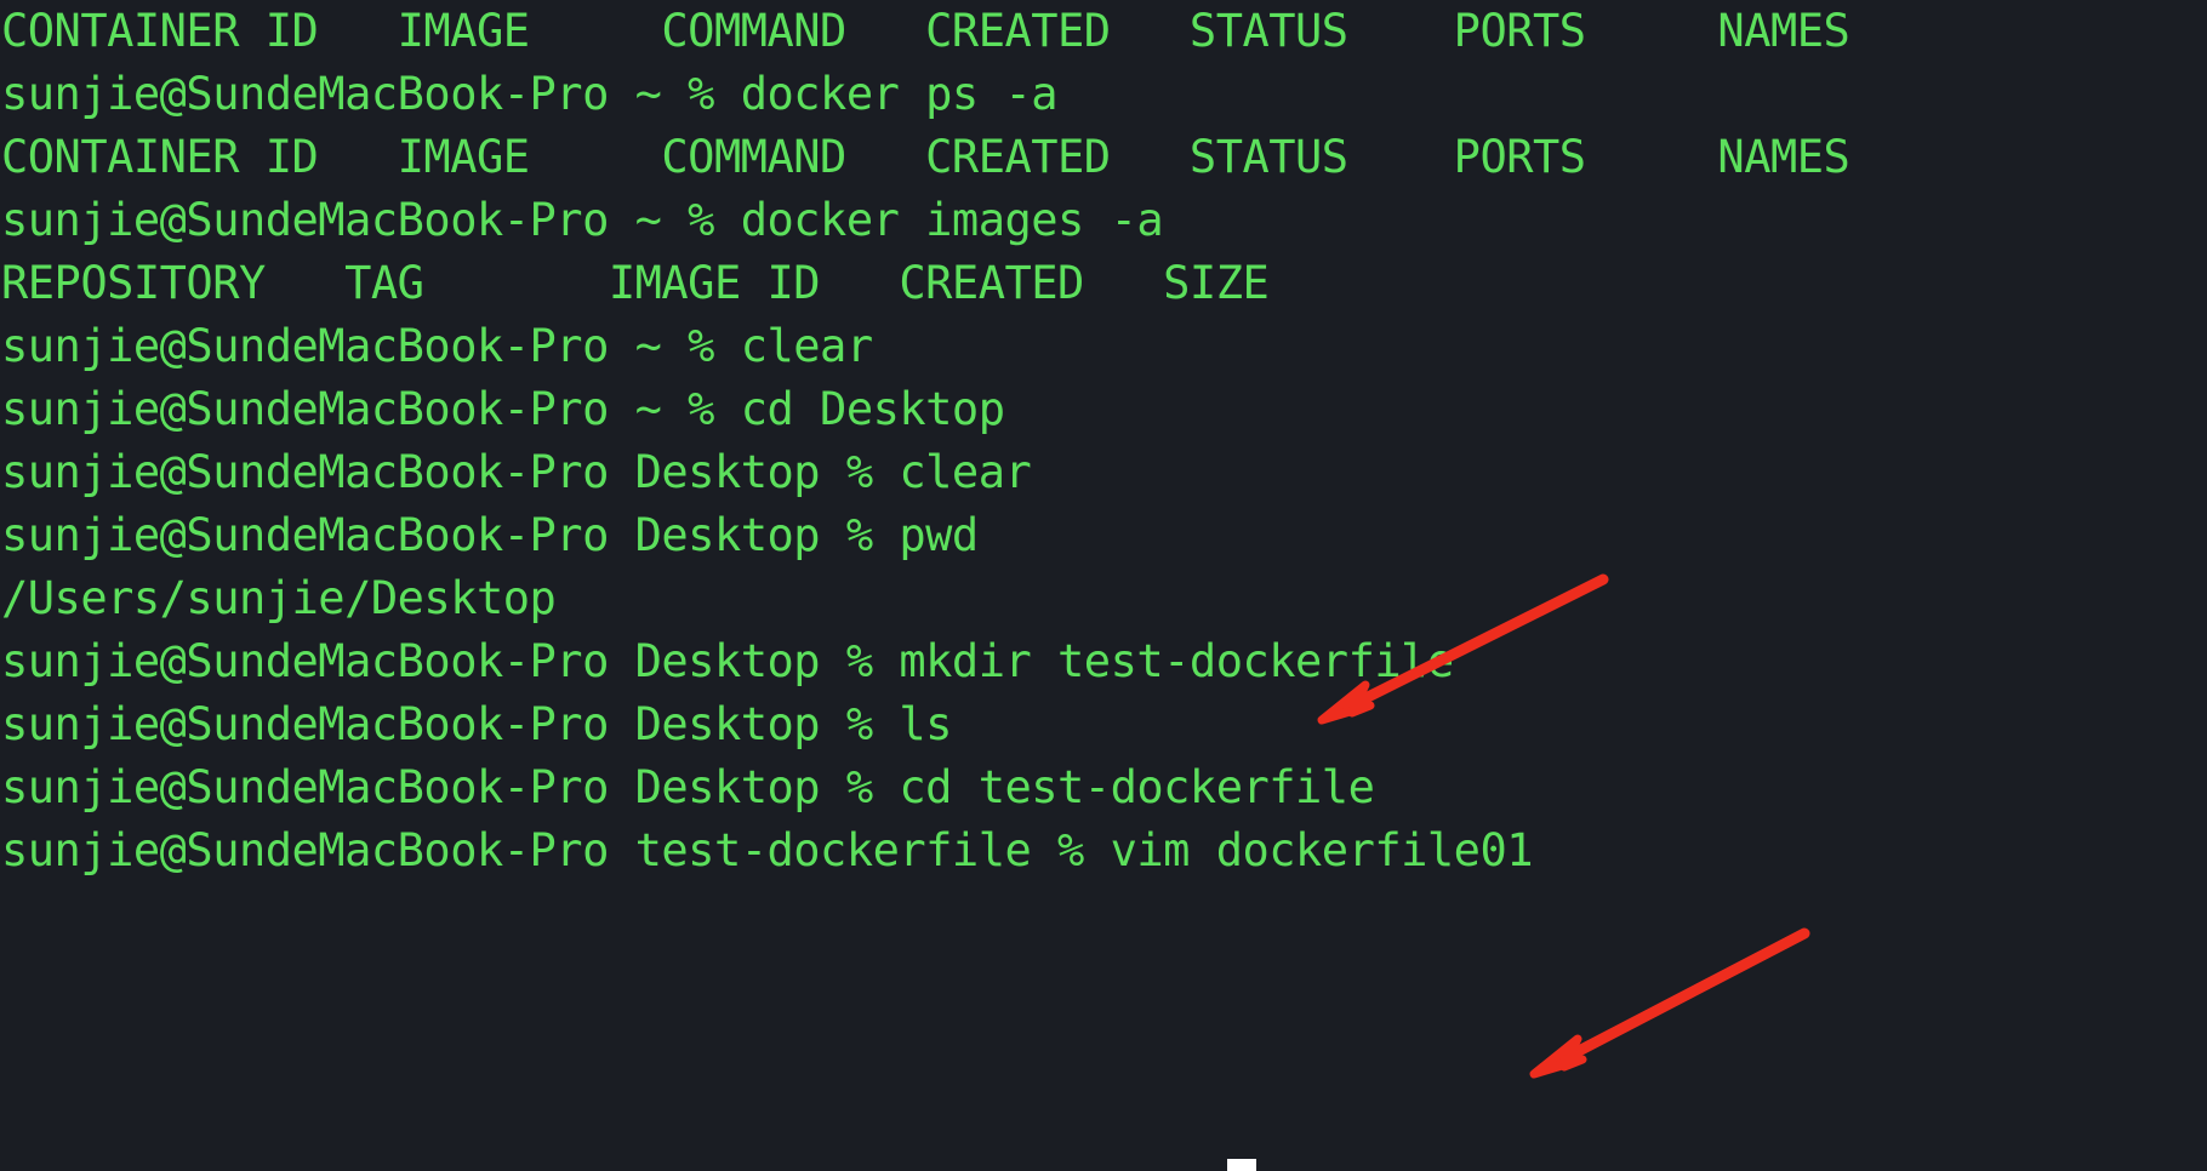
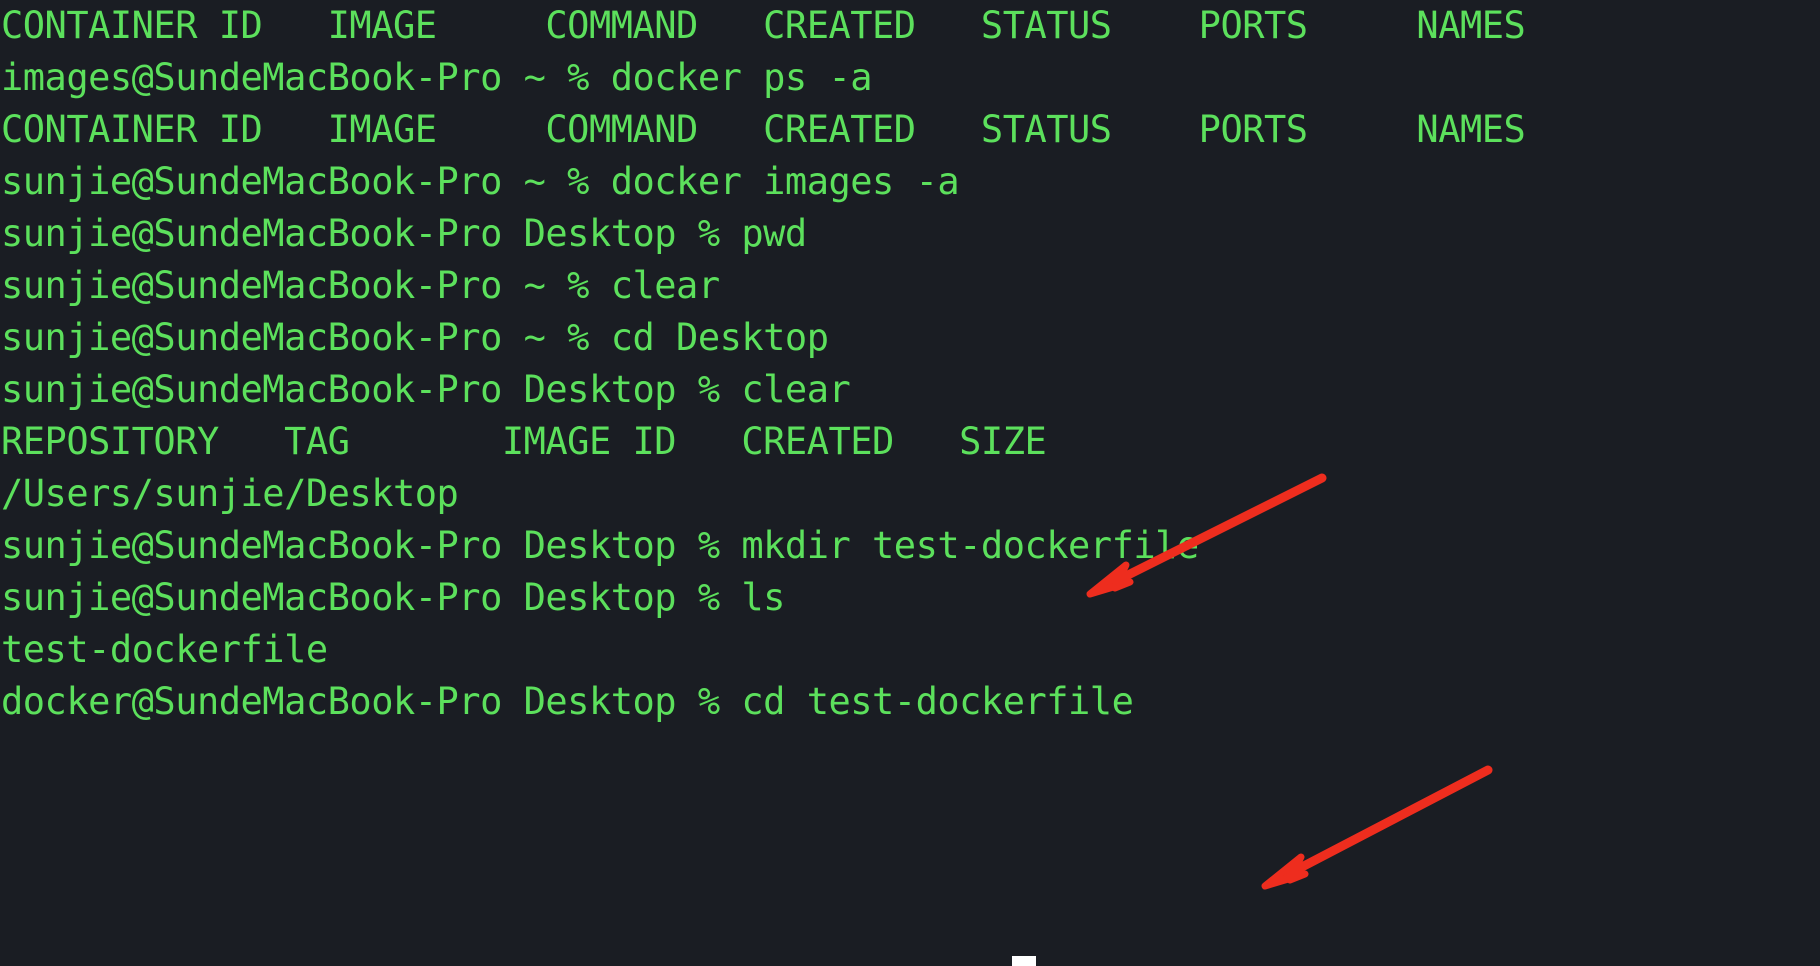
  CONTAINER ID IMAGE COMMAND CREATED STATUS PORTS NAMES
- sunjie@SundeMacBook-Pro ~ % docker ps -a
+ images@SundeMacBook-Pro ~ % docker ps -a
  CONTAINER ID IMAGE COMMAND CREATED STATUS PORTS NAMES
  sunjie@SundeMacBook-Pro ~ % docker images -a
- REPOSITORY TAG IMAGE ID CREATED SIZE
+ sunjie@SundeMacBook-Pro Desktop % pwd
  sunjie@SundeMacBook-Pro ~ % clear
  sunjie@SundeMacBook-Pro ~ % cd Desktop
  sunjie@SundeMacBook-Pro Desktop % clear
- sunjie@SundeMacBook-Pro Desktop % pwd
+ REPOSITORY TAG IMAGE ID CREATED SIZE
  /Users/sunjie/Desktop
  sunjie@SundeMacBook-Pro Desktop % mkdir test-dockerfil
  sunjie@SundeMacBook-Pro Desktop % ls
+ test-dockerfile
- sunjie@SundeMacBook-Pro Desktop % cd test-dockerfile
+ docker@SundeMacBook-Pro Desktop % cd test-dockerfile
- sunjie@SundeMacBook-Pro test-dockerfile % vim dockerfile01
